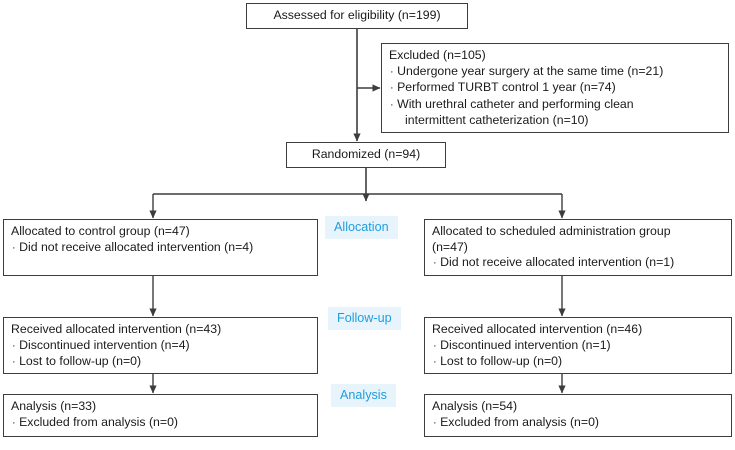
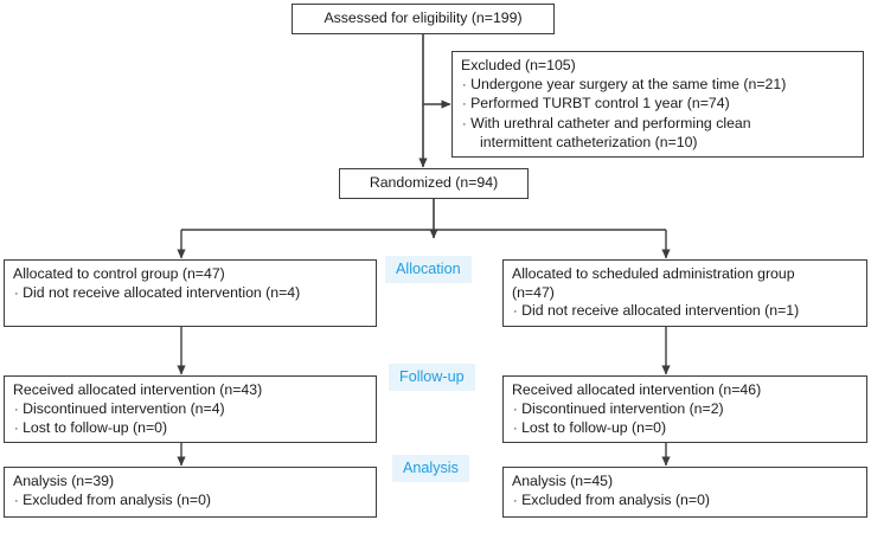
  Allocation
  Follow-up
  Analysis
  Assessed for eligibility (n=199)
  Excluded (n=105)
  · Undergone year surgery at the same time (n=21)
  · Performed TURBT control 1 year (n=74)
  · With urethral catheter and performing clean
  intermittent catheterization (n=10)
  Randomized (n=94)
  Allocated to control group (n=47)
  · Did not receive allocated intervention (n=4)
  Allocated to scheduled administration group
  (n=47)
  · Did not receive allocated intervention (n=1)
  Received allocated intervention (n=43)
  · Discontinued intervention (n=4)
  · Lost to follow-up (n=0)
  Received allocated intervention (n=46)
- · Discontinued intervention (n=1)
+ · Discontinued intervention (n=2)
  · Lost to follow-up (n=0)
- Analysis (n=33)
+ Analysis (n=39)
  · Excluded from analysis (n=0)
- Analysis (n=54)
+ Analysis (n=45)
  · Excluded from analysis (n=0)
